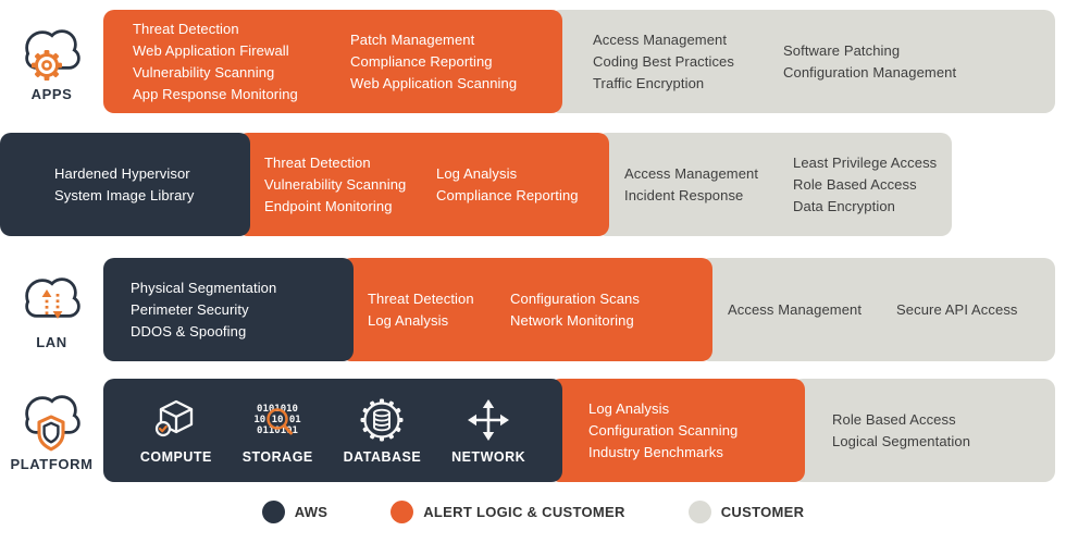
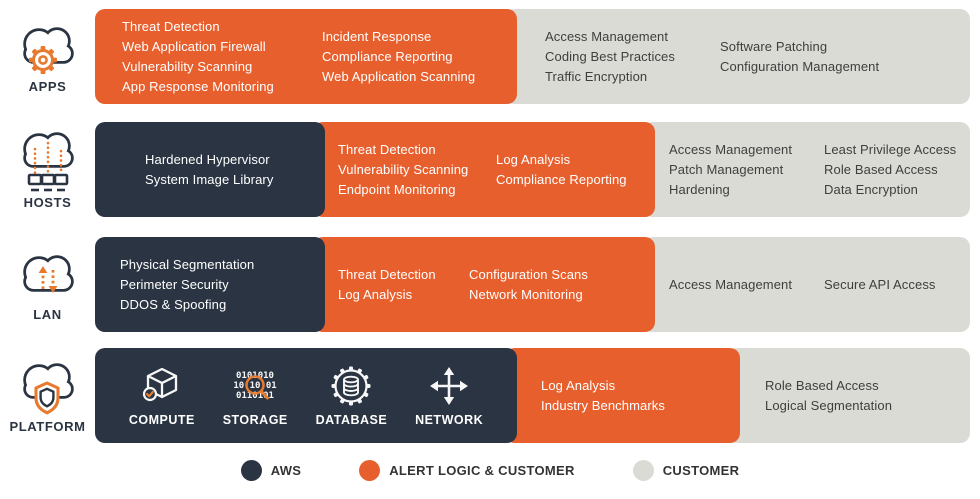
  APPS
  Threat Detection
  Web Application Firewall
  Vulnerability Scanning
  App Response Monitoring
- Patch Management
+ Incident Response
  Compliance Reporting
  Web Application Scanning
  Access Management
  Coding Best Practices
  Traffic Encryption
  Software Patching
  Configuration Management
+ HOSTS
  Hardened Hypervisor
  System Image Library
  Threat Detection
  Vulnerability Scanning
  Endpoint Monitoring
  Log Analysis
  Compliance Reporting
  Access Management
- Incident Response
+ Patch Management
+ Hardening
  Least Privilege Access
  Role Based Access
  Data Encryption
  LAN
  Physical Segmentation
  Perimeter Security
  DDOS & Spoofing
  Threat Detection
  Log Analysis
  Configuration Scans
  Network Monitoring
  Access Management
  Secure API Access
  PLATFORM
  COMPUTE
  010010
  10 10 01
  011011
  STORAGE
  DATABASE
  NETWORK
  Log Analysis
- Configuration Scanning
  Industry Benchmarks
  Role Based Access
  Logical Segmentation
  AWS
  ALERT LOGIC & CUSTOMER
  CUSTOMER
